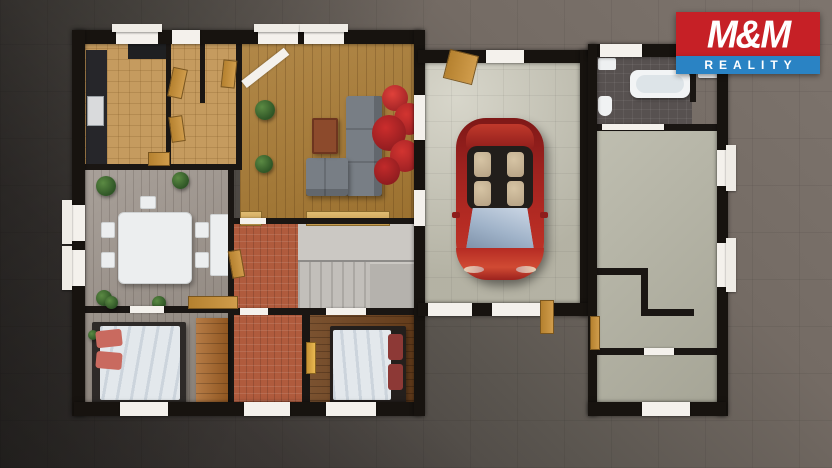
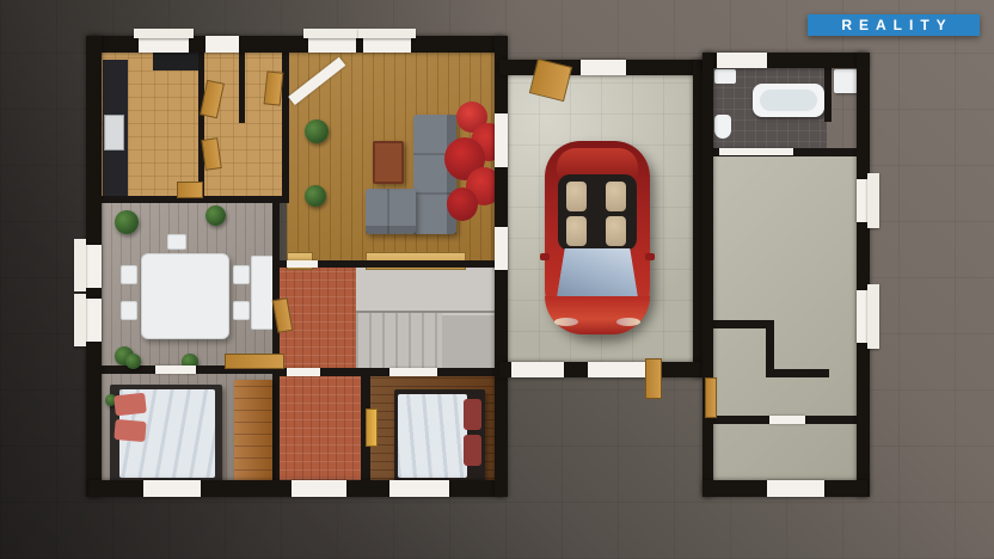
- M&M
  REALITY
